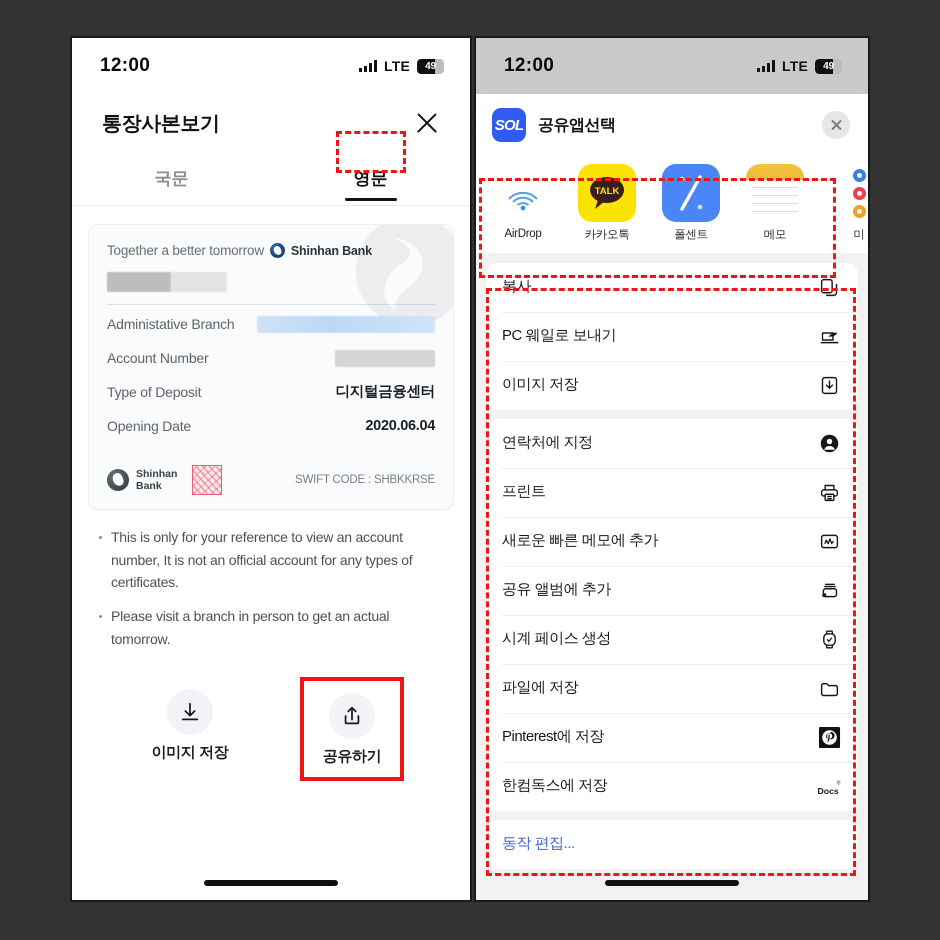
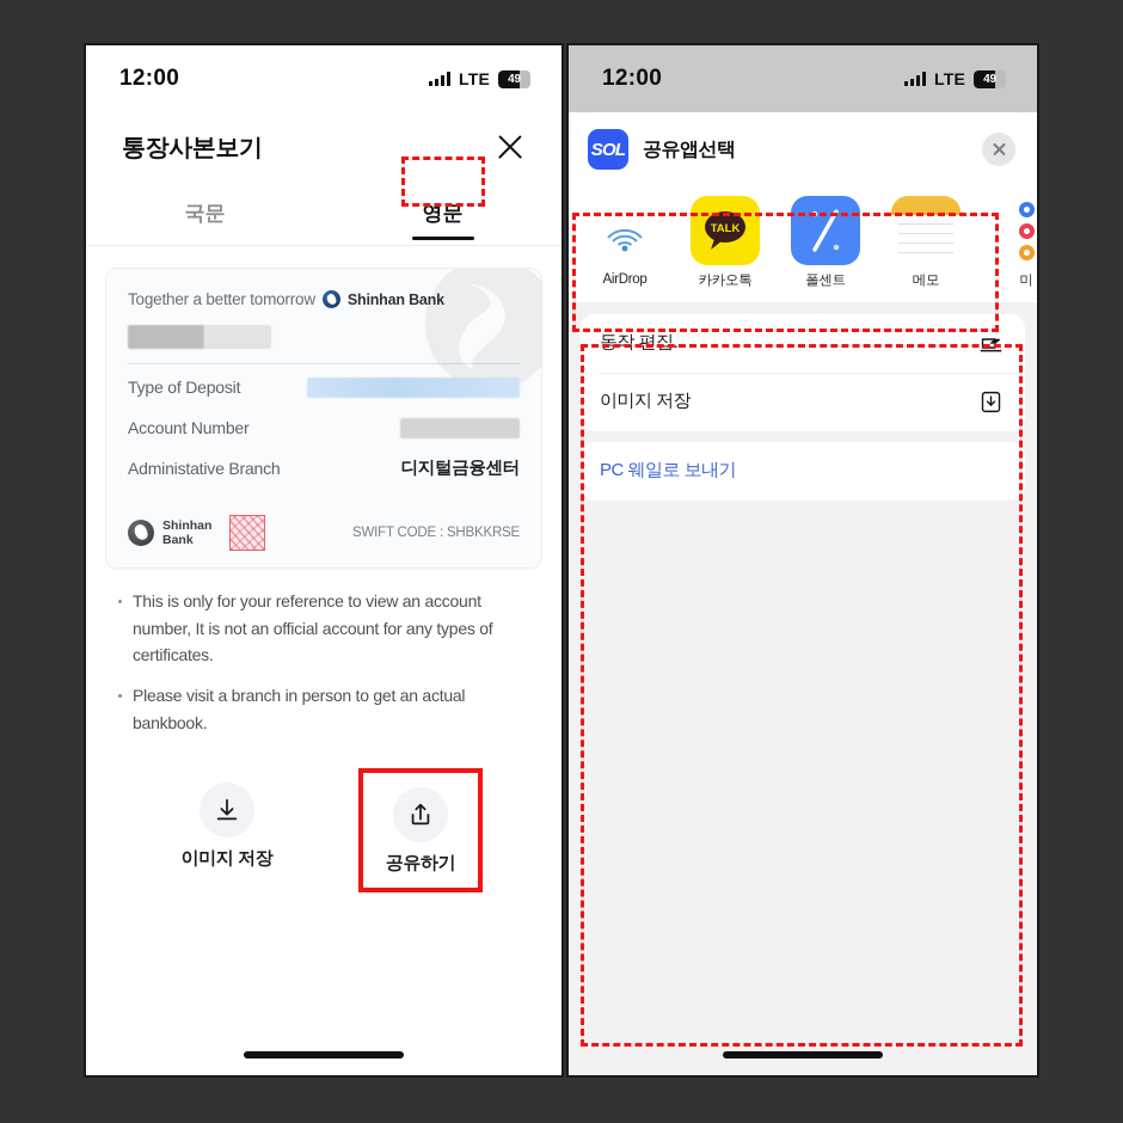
  12:00
  LTE
  49
  통장사본보기
  국문
  영문
  Together a better tomorrow
  Shinhan Bank
- Administative Branch
+ Type of Deposit
  Account Number
- Type of Deposit
+ Administative Branch
  디지털금융센터
- Opening Date
- 2020.06.04
  Shinhan
  Bank
  SWIFT CODE : SHBKKRSE
  This is only for your reference to view an account number, It is not an official account for any types of certificates.
- Please visit a branch in person to get an actual tomorrow.
+ Please visit a branch in person to get an actual bankbook.
  이미지 저장
  공유하기
  12:00
  LTE
  49
  SOL
  공유앱선택
  AirDrop
  TALK
  카카오톡
  폴센트
  메모
  미
- 복사
- PC 웨일로 보내기
+ 동작 편집...
  이미지 저장
- 연락처에 지정
- 프린트
- 새로운 빠른 메모에 추가
- 공유 앨범에 추가
- 시계 페이스 생성
- 파일에 저장
- Pinterest에 저장
- 한컴독스에 저장
- Docs
- 동작 편집...
+ PC 웨일로 보내기
